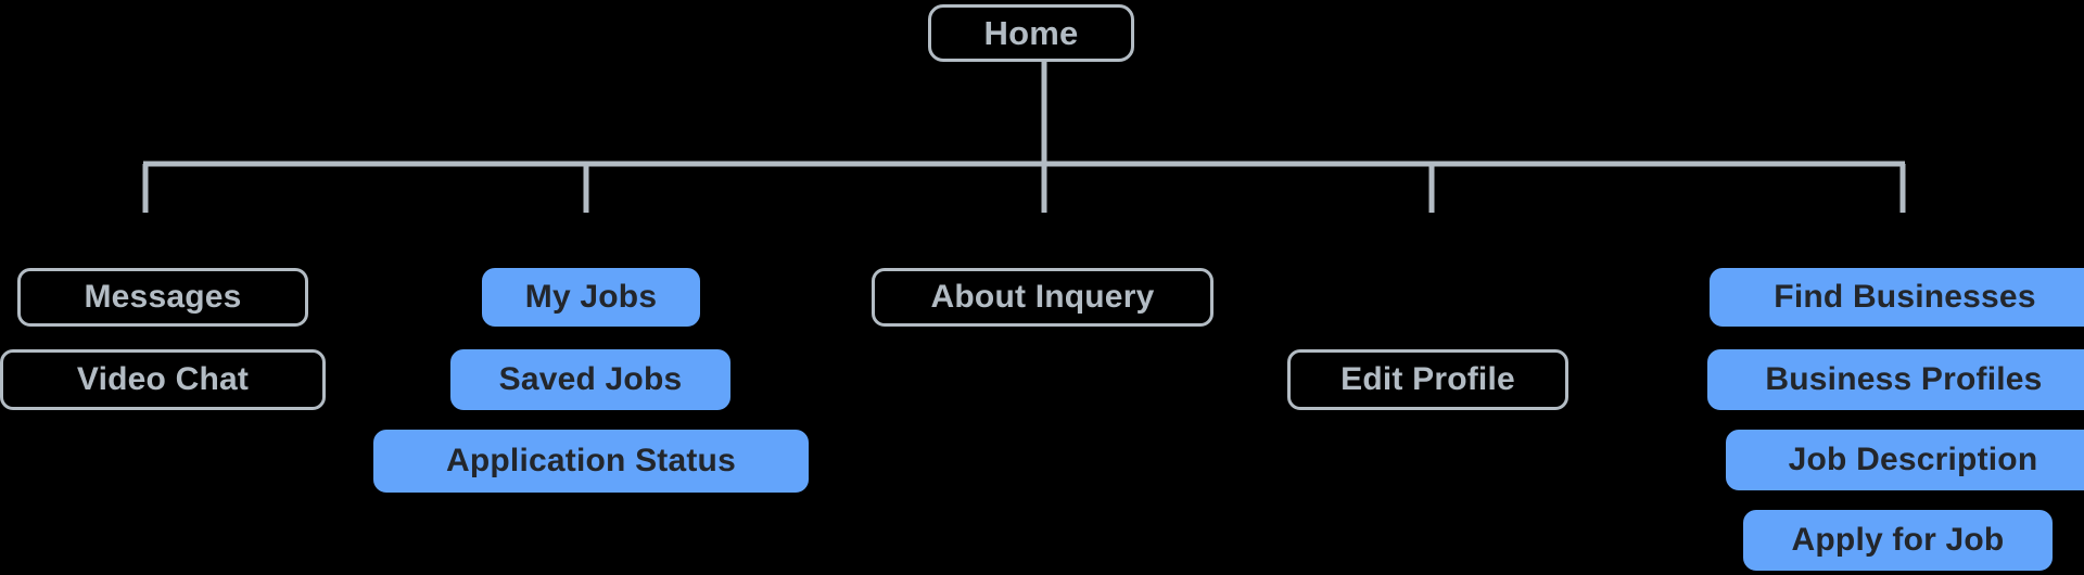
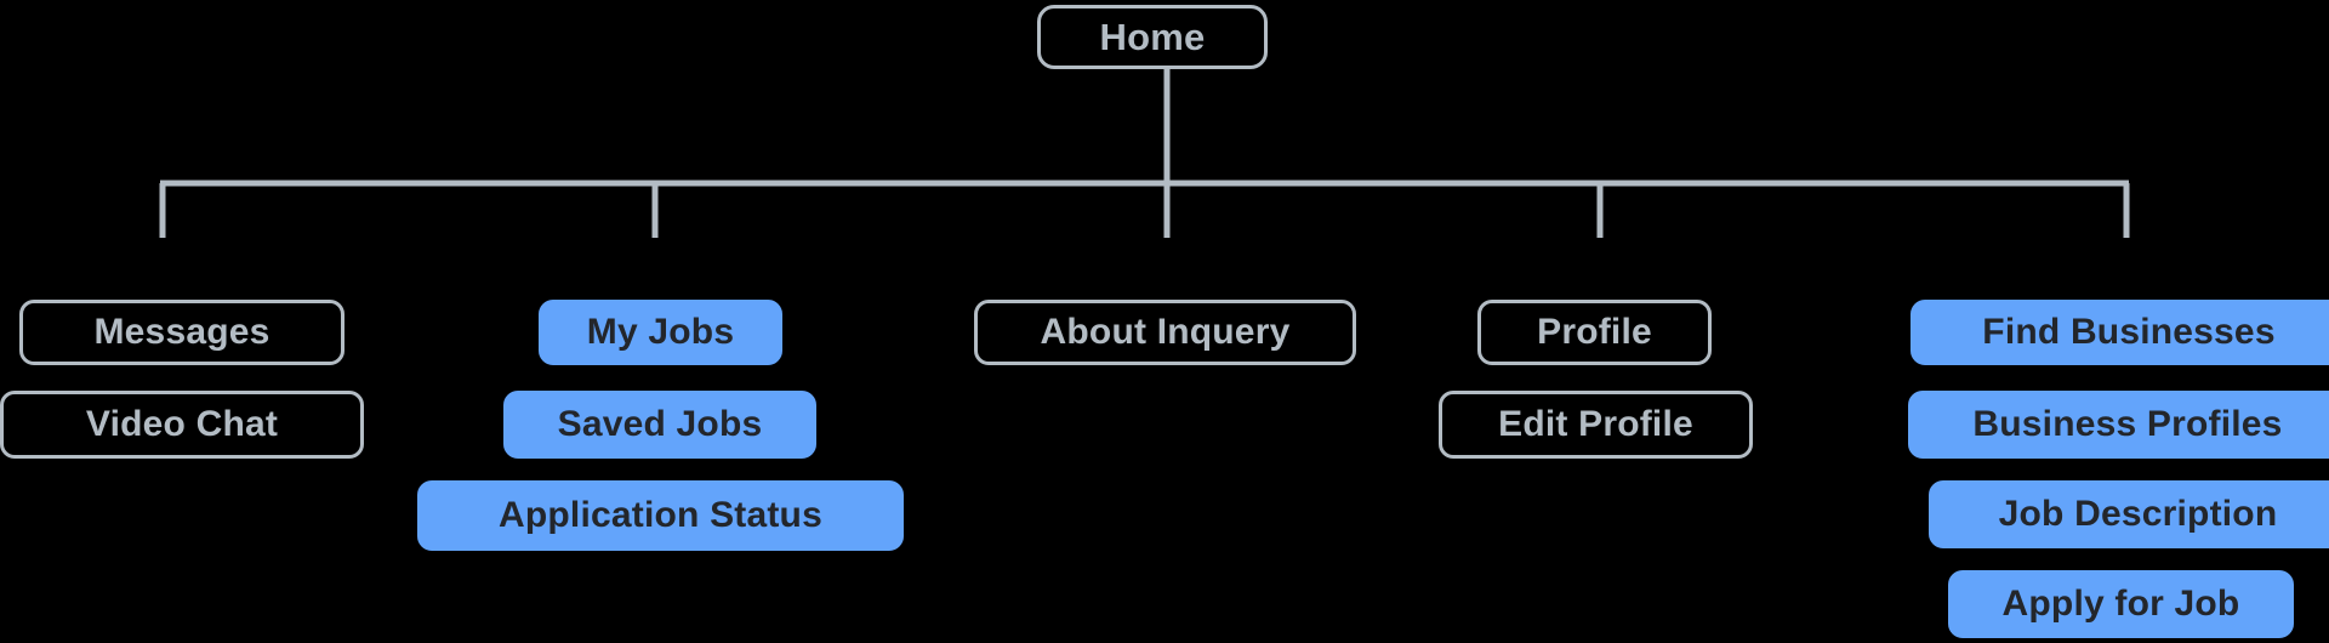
  Home
  Messages
  Video Chat
  My Jobs
  Saved Jobs
  Application Status
  About Inquery
+ Profile
  Edit Profile
  Find Businesses
  Business Profiles
  Job Description
  Apply for Job
